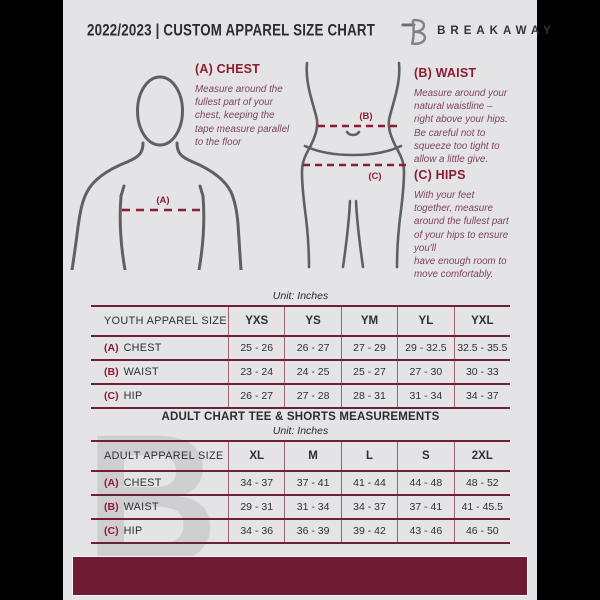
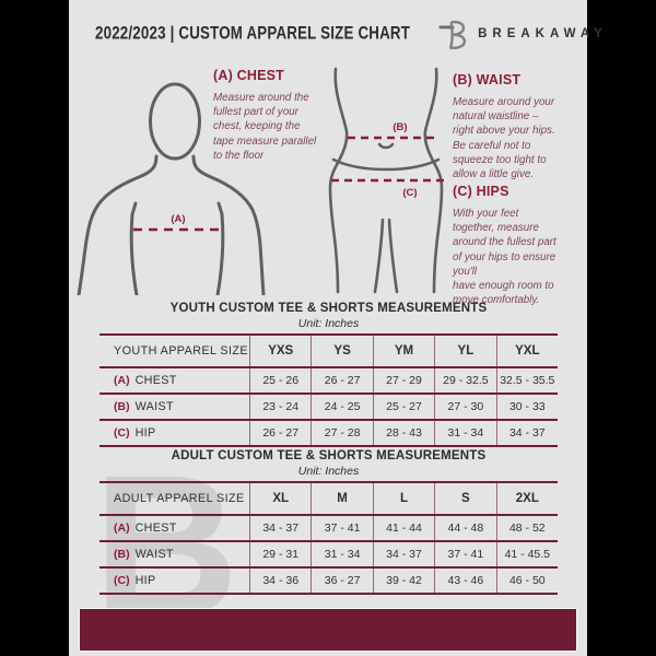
  2022/2023 | CUSTOM APPAREL SIZE CHART
  BREAKAWAY
  (A)
  (B)
  (C)
  (A) CHEST
  Measure around the
  fullest part of your
  chest, keeping the
  tape measure parallel
  to the floor
  (B) WAIST
  Measure around your
  natural waistline –
  right above your hips.
  Be careful not to
  squeeze too tight to
  allow a little give.
  (C) HIPS
  With your feet
  together, measure
  around the fullest part
  of your hips to ensure
  you'll
  have enough room to
  move comfortably.
  B
+ YOUTH CUSTOM TEE & SHORTS MEASUREMENTS
  Unit: Inches
  YOUTH APPAREL SIZE
  YXS
  YS
  YM
  YL
  YXL
  (A)
  CHEST
  25 - 26
  26 - 27
  27 - 29
  29 - 32.5
  32.5 - 35.5
  (B)
  WAIST
  23 - 24
  24 - 25
  25 - 27
  27 - 30
  30 - 33
  (C)
  HIP
  26 - 27
  27 - 28
- 28 - 31
+ 28 - 43
  31 - 34
  34 - 37
- ADULT CHART TEE & SHORTS MEASUREMENTS
+ ADULT CUSTOM TEE & SHORTS MEASUREMENTS
  Unit: Inches
  ADULT APPAREL SIZE
  XL
  M
  L
  S
  2XL
  (A)
  CHEST
  34 - 37
  37 - 41
  41 - 44
  44 - 48
  48 - 52
  (B)
  WAIST
  29 - 31
  31 - 34
  34 - 37
  37 - 41
  41 - 45.5
  (C)
  HIP
  34 - 36
- 36 - 39
+ 36 - 27
  39 - 42
  43 - 46
  46 - 50
